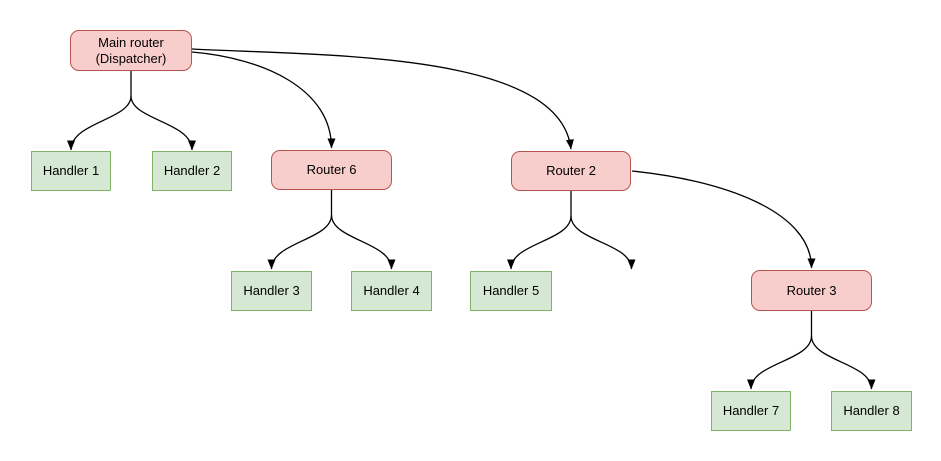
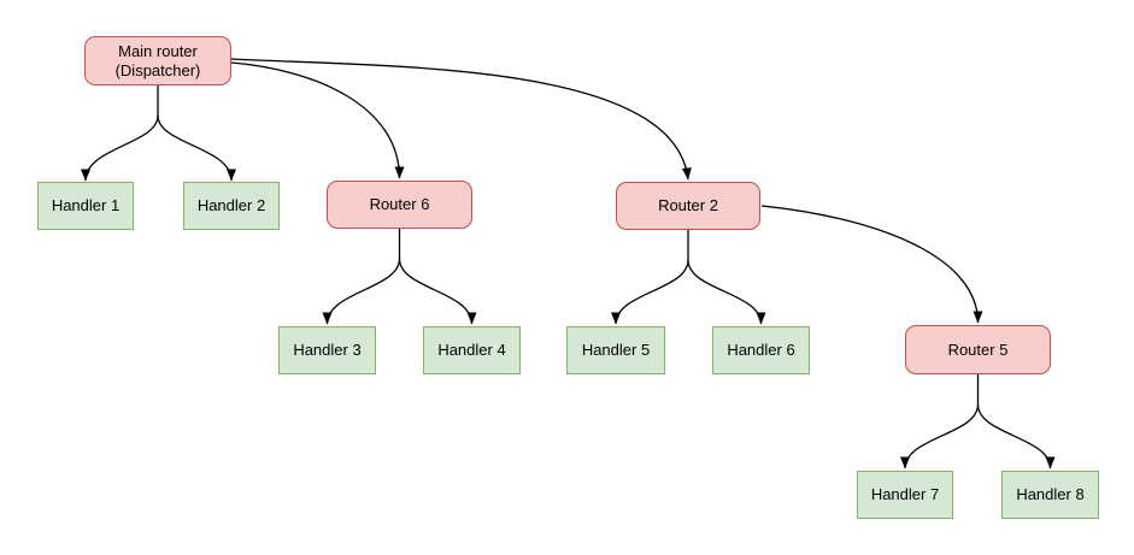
  Main router
  (Dispatcher)
  Handler 1
  Handler 2
  Router 6
  Router 2
  Handler 3
  Handler 4
  Handler 5
+ Handler 6
- Router 3
+ Router 5
  Handler 7
  Handler 8
